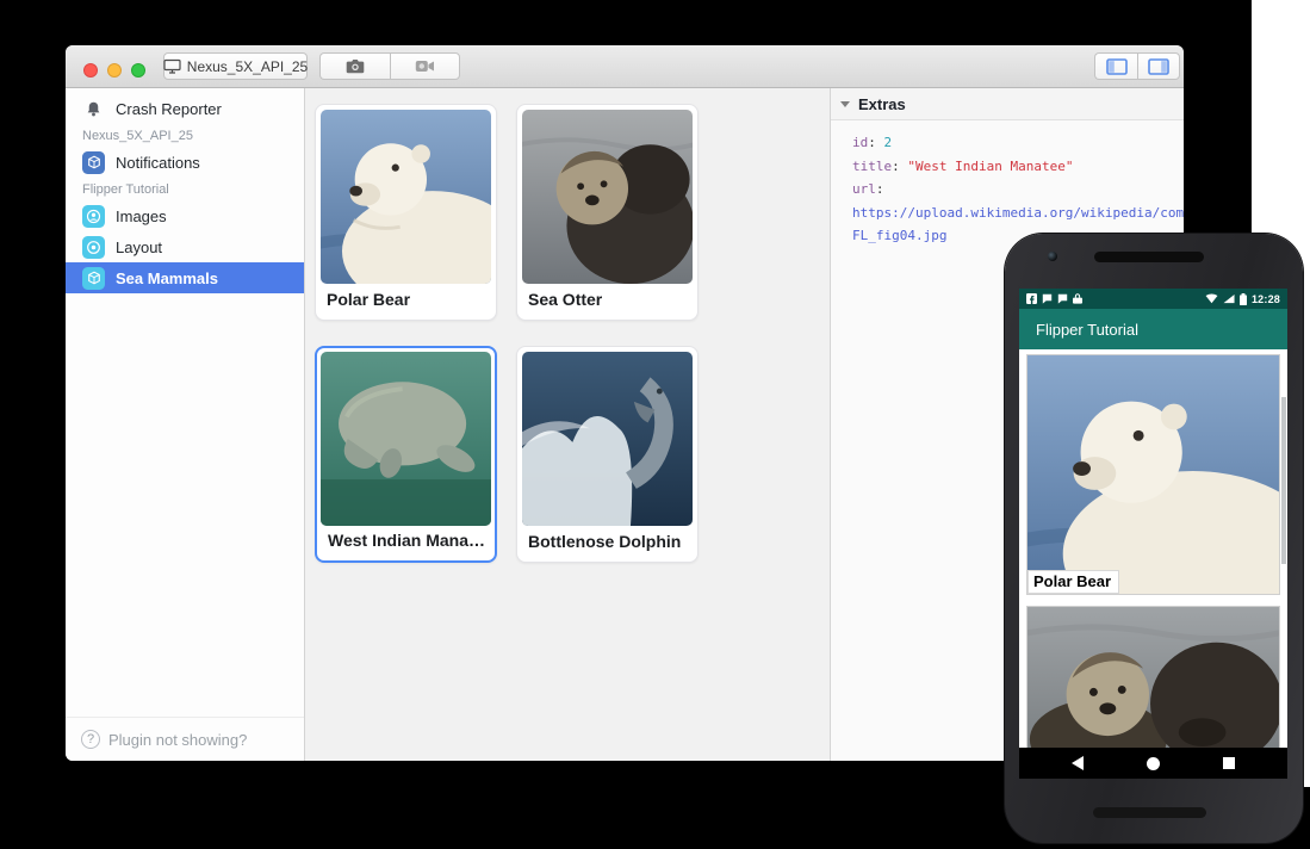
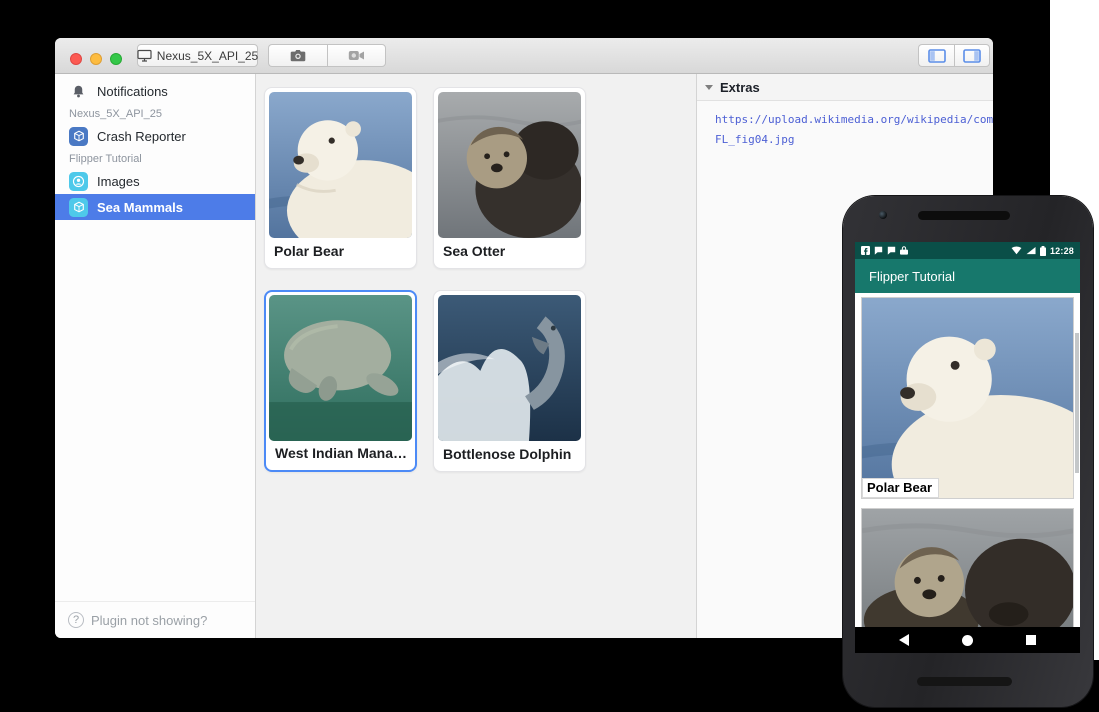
  Nexus_5X_API_25
- Crash Reporter
+ Notifications
  Nexus_5X_API_25
- Notifications
+ Crash Reporter
  Flipper Tutorial
  Images
- Layout
  Sea Mammals
  ?
  Plugin not showing?
  Polar Bear
  Sea Otter
  West Indian Mana…
  Bottlenose Dolphin
  Extras
- id 2
- title "West Indian Manatee"
- url
  https://upload.wikimedia.org/wikipedia/com
  FL_fig04.jpg
  12:28
  Flipper Tutorial
  Polar Bear
